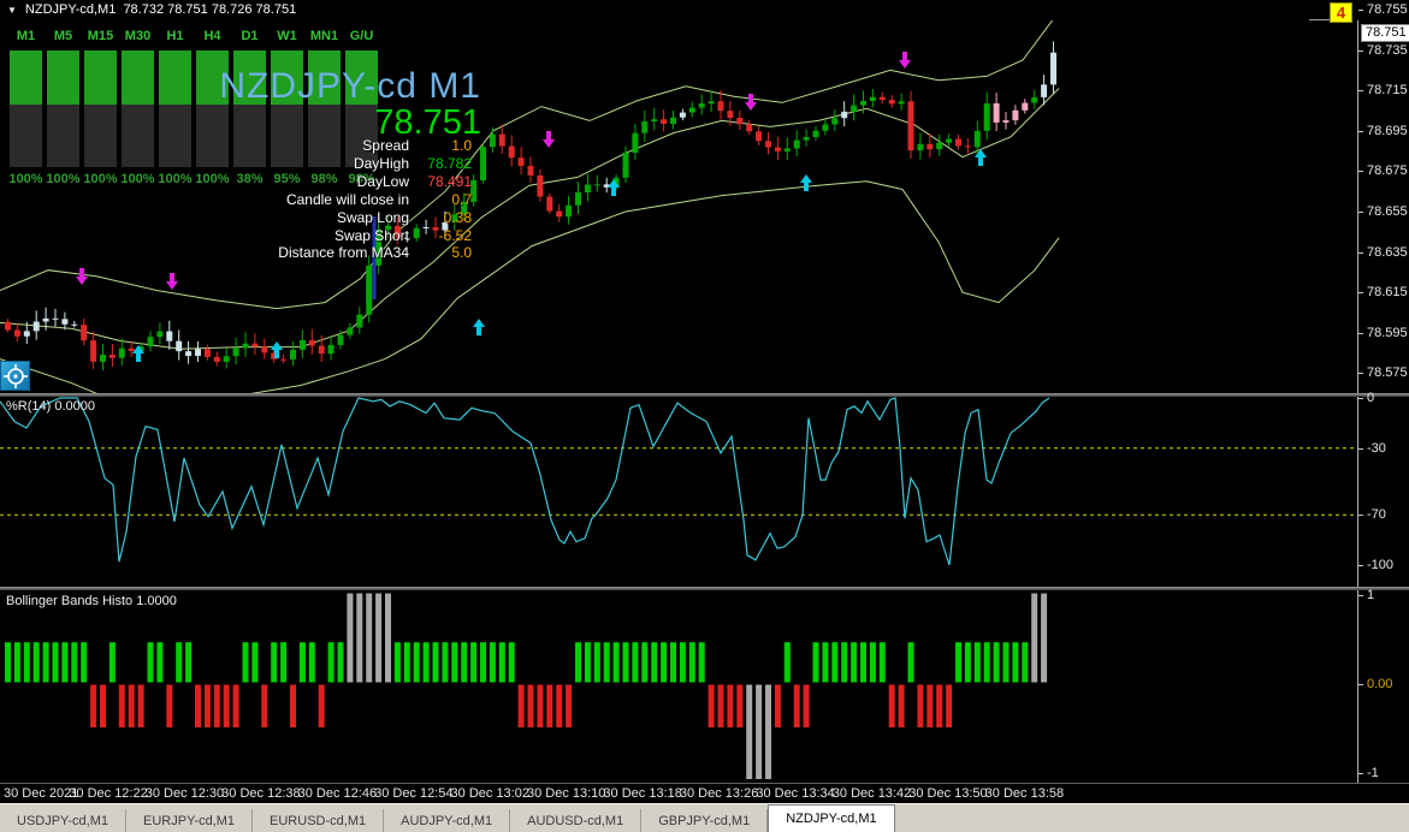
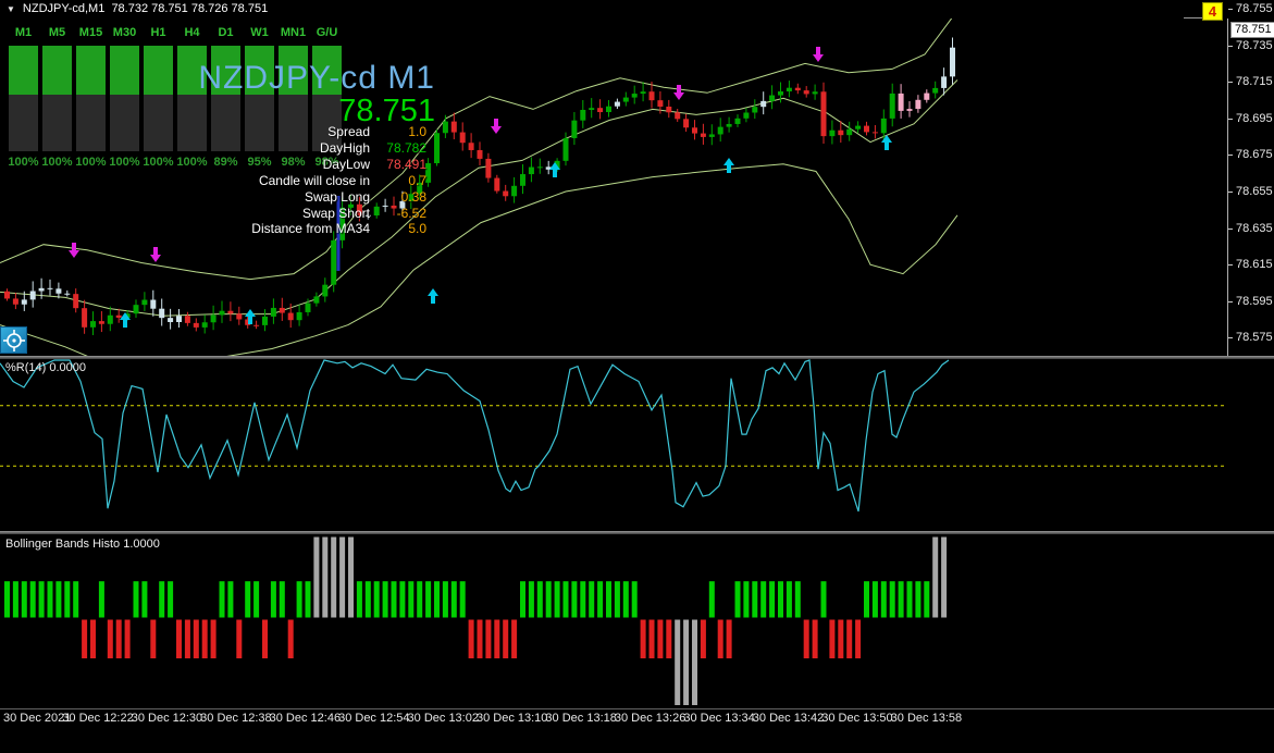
  ▼ NZDJPY-cd,M1 78.732 78.751 78.726 78.751
  M1
  100%
  M5
  100%
  M15
  100%
  M30
  100%
  H1
  100%
  H4
  100%
  D1
- 38%
+ 89%
  W1
  95%
  MN1
  98%
  G/U
  98%
  NZDJPY-cd M1
  78.751
  Spread
  1.0
  DayHigh
  78.782
  DayLow
  78.491
  Candle will close in
  0.7
  Swap Long
  0.38
  Swap Short
  -6.52
  Distance from MA34
  5.0
  4
  %R(14) 0.0000
  Bollinger Bands Histo 1.0000
  78.755
  78.735
  78.715
  78.695
  78.675
  78.655
  78.635
  78.615
  78.595
  78.575
  78.751
- 0
- -30
- -70
- -100
- 1
- 0.00
- -1
  30 Dec 2021
  30 Dec 12:22
  30 Dec 12:30
  30 Dec 12:38
  30 Dec 12:46
  30 Dec 12:54
  30 Dec 13:02
  30 Dec 13:10
  30 Dec 13:18
  30 Dec 13:26
  30 Dec 13:34
  30 Dec 13:42
  30 Dec 13:50
  30 Dec 13:58
- USDJPY-cd,M1
- EURJPY-cd,M1
- EURUSD-cd,M1
- AUDJPY-cd,M1
- AUDUSD-cd,M1
- GBPJPY-cd,M1
- NZDJPY-cd,M1
